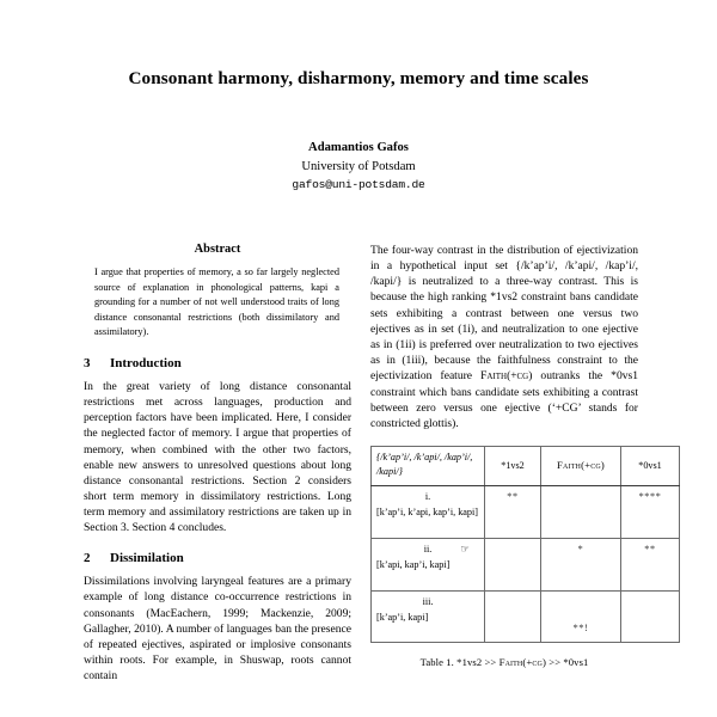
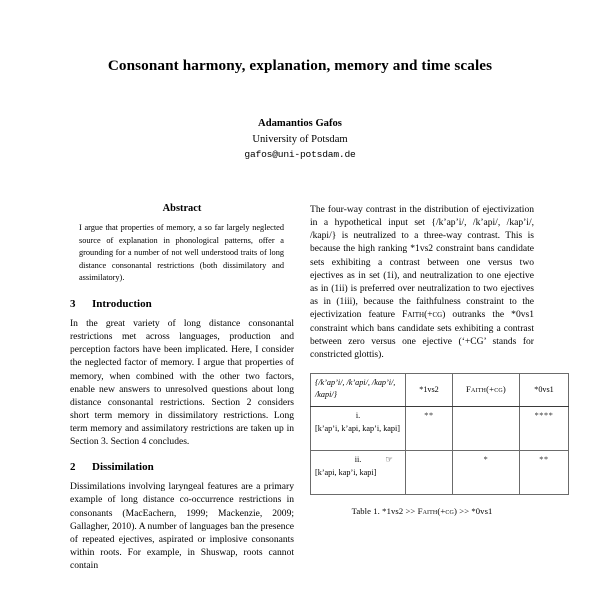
- Consonant harmony, disharmony, memory and time scales
+ Consonant harmony, explanation, memory and time scales
  Adamantios Gafos
  University of Potsdam
  gafos@uni-potsdam.de
  Abstract
- I argue that properties of memory, a so far largely neglected source of explanation in phonological patterns, kapi a grounding for a number of not well understood traits of long distance consonantal restrictions (both dissimilatory and assimilatory).
+ I argue that properties of memory, a so far largely neglected source of explanation in phonological patterns, offer a grounding for a number of not well understood traits of long distance consonantal restrictions (both dissimilatory and assimilatory).
  3
  Introduction
  In the great variety of long distance consonantal restrictions met across languages, production and perception factors have been implicated. Here, I consider the neglected factor of memory. I argue that properties of memory, when combined with the other two factors, enable new answers to unresolved questions about long distance consonantal restrictions. Section 2 considers short term memory in dissimilatory restrictions. Long term memory and assimilatory restrictions are taken up in Section 3. Section 4 concludes.
  2
  Dissimilation
  Dissimilations involving laryngeal features are a primary example of long distance co-occurrence restrictions in consonants (MacEachern, 1999; Mackenzie, 2009; Gallagher, 2010). A number of languages ban the presence of repeated ejectives, aspirated or implosive consonants within roots. For example, in Shuswap, roots cannot contain
  The four-way contrast in the distribution of ejectivization in a hypothetical input set {/k’ap’i/, /k’api/, /kap’i/, /kapi/} is neutralized to a three-way contrast. This is because the high ranking *1vs2 constraint bans candidate sets exhibiting a contrast between one versus two ejectives as in set (1i), and neutralization to one ejective as in (1ii) is preferred over neutralization to two ejectives as in (1iii), because the faithfulness constraint to the ejectivization feature Faith(+cg) outranks the *0vs1 constraint which bans candidate sets exhibiting a contrast between zero versus one ejective (‘+CG’ stands for constricted glottis).
  {/k’ap’i/, /k’api/, /kap’i/, /kapi/}	*1vs2	Faith(+cg)	*0vs1
  i. [k’ap’i, k’api, kap’i, kapi]	**		****
  ii. ☞ [k’api, kap’i, kapi]		*	**
- iii. [k’ap’i, kapi]		**!
  Table 1. *1vs2 >> Faith(+cg) >> *0vs1
